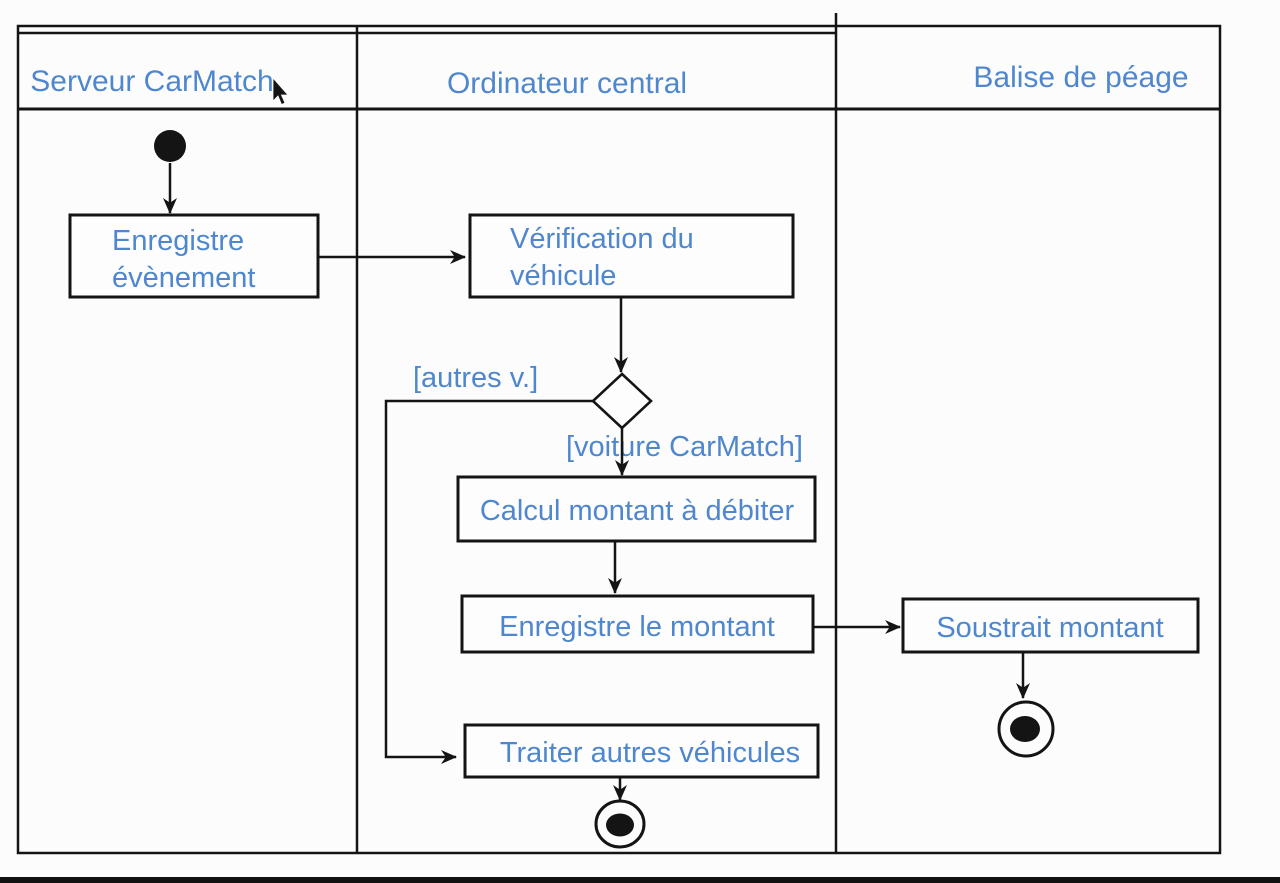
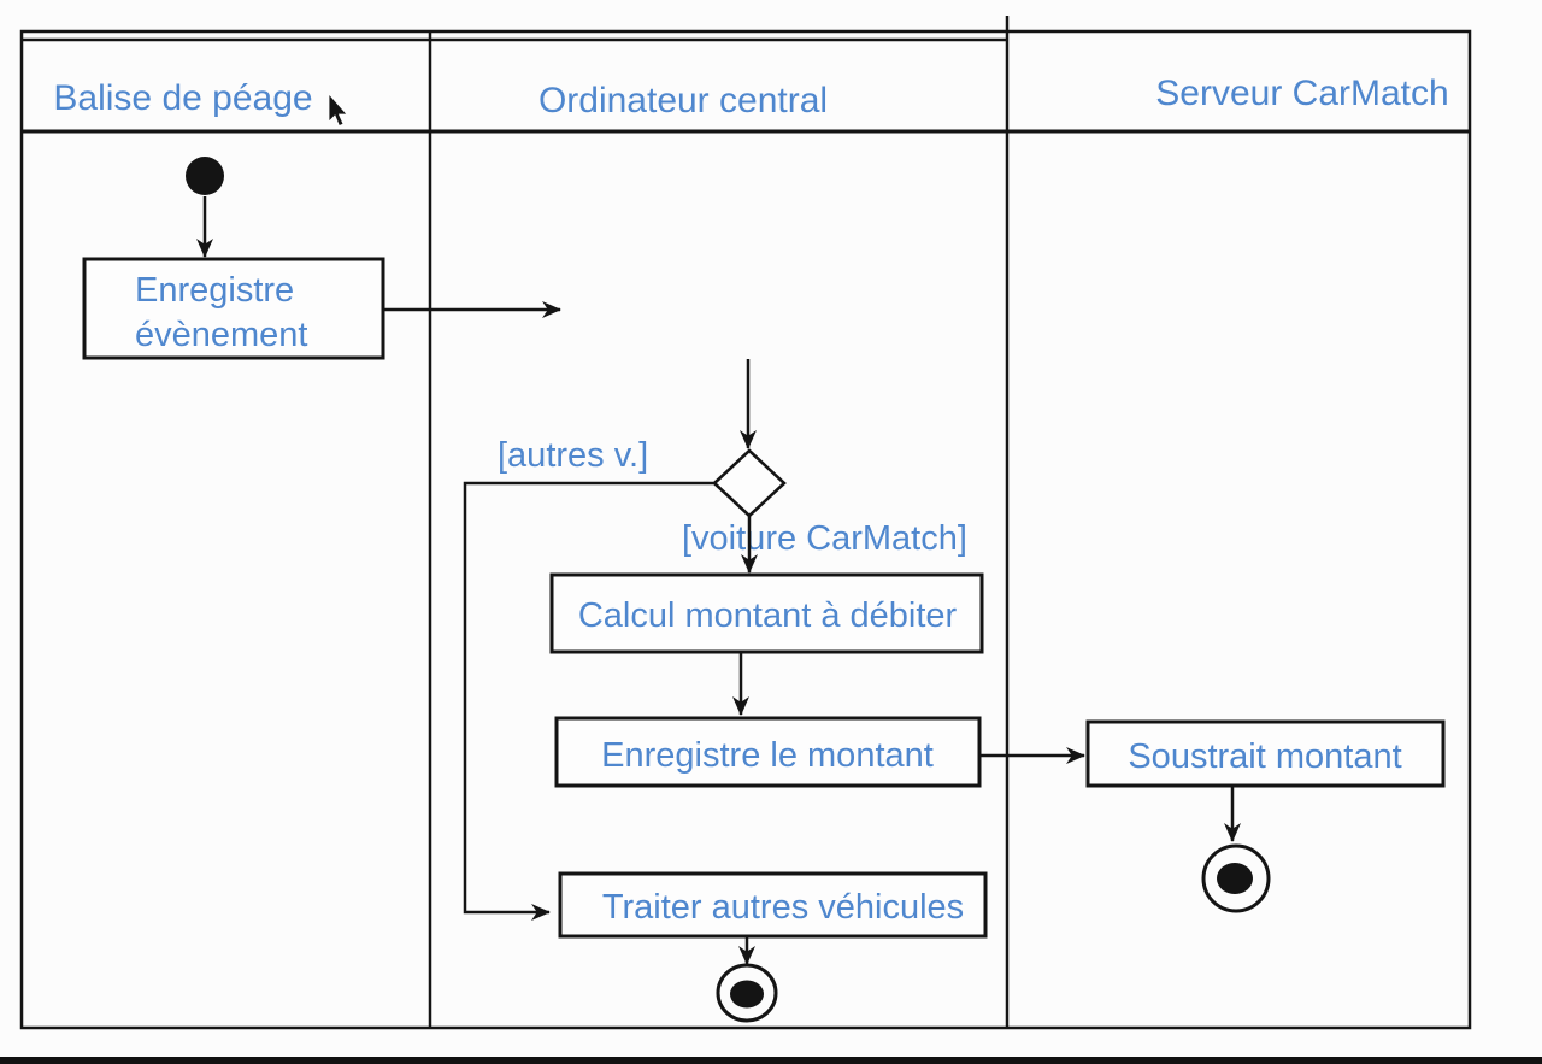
- Serveur CarMatch
+ Balise de péage
  Ordinateur central
- Balise de péage
+ Serveur CarMatch
  Enregistre
  évènement
- Vérification du
- véhicule
  [autres v.]
  [voiture CarMatch]
  Calcul montant à débiter
  Enregistre le montant
  Soustrait montant
  Traiter autres véhicules
